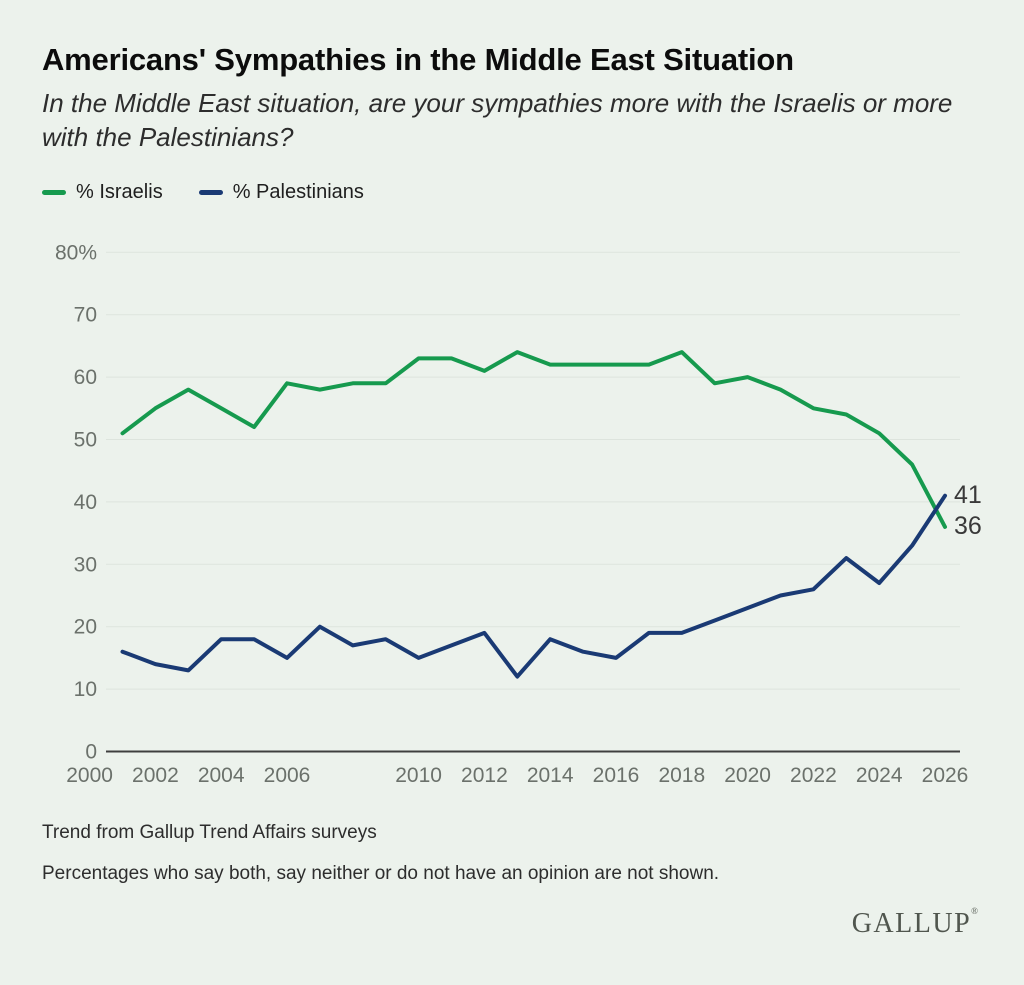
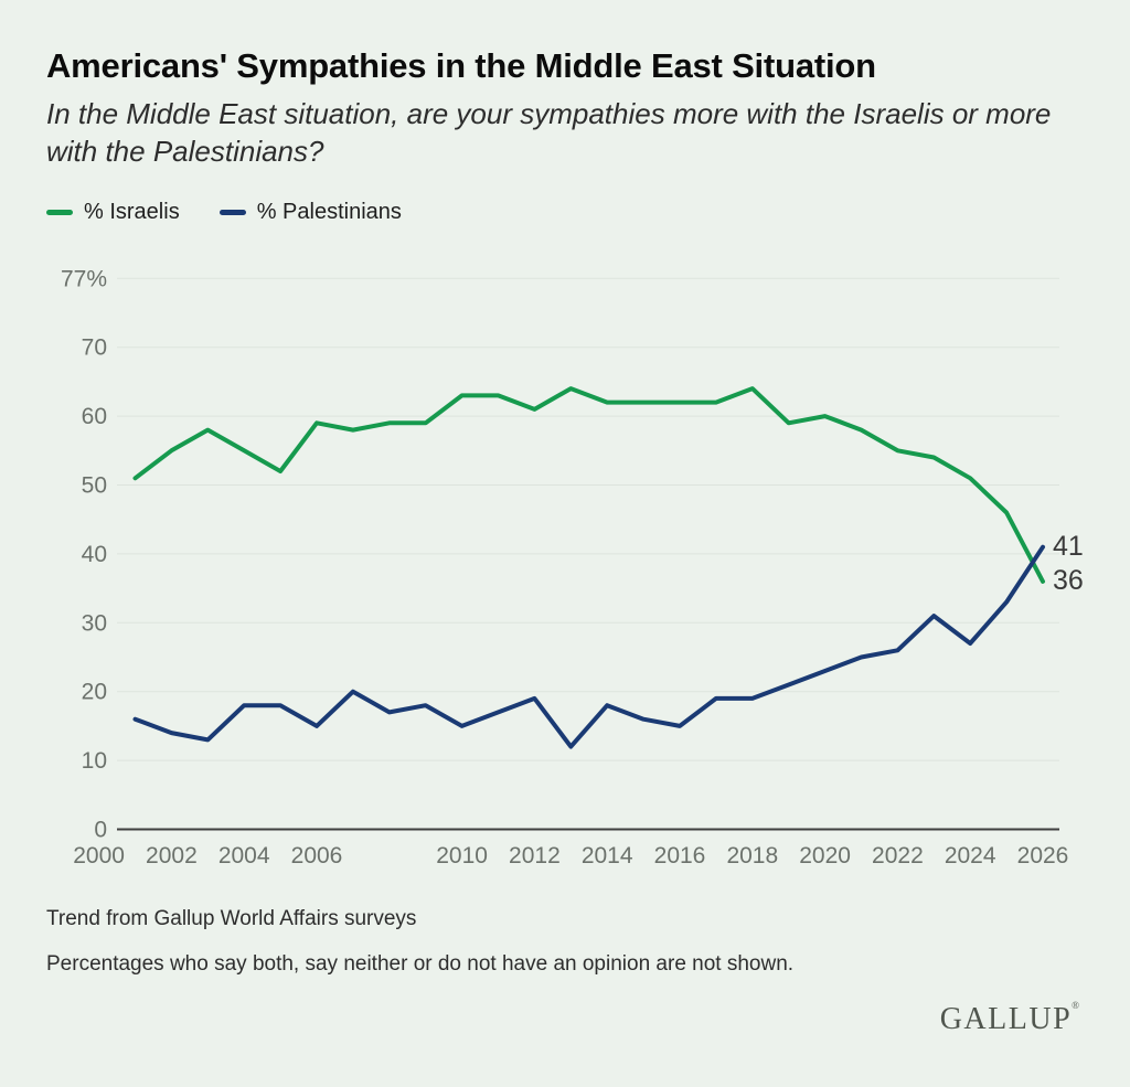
  Americans' Sympathies in the Middle East Situation
  In the Middle East situation, are your sympathies more with the Israelis or more with the Palestinians?
  % Israelis
  % Palestinians
  0
  10
  20
  30
  40
  50
  60
  70
- 80%
+ 77%
  2002
  2004
  2006
  2000
  2010
  2012
  2014
  2016
  2018
  2020
  2022
  2024
  2026
  41
  36
- Trend from Gallup Trend Affairs surveys
+ Trend from Gallup World Affairs surveys
  Percentages who say both, say neither or do not have an opinion are not shown.
  GALLUP®
